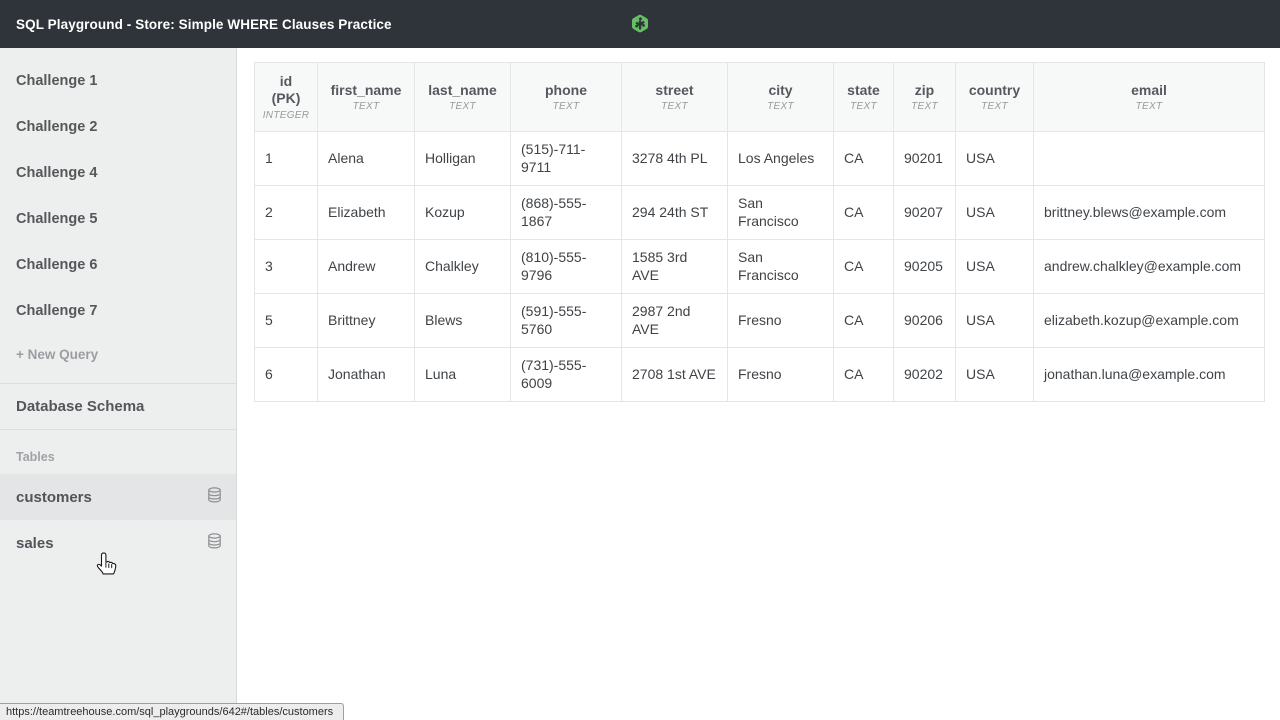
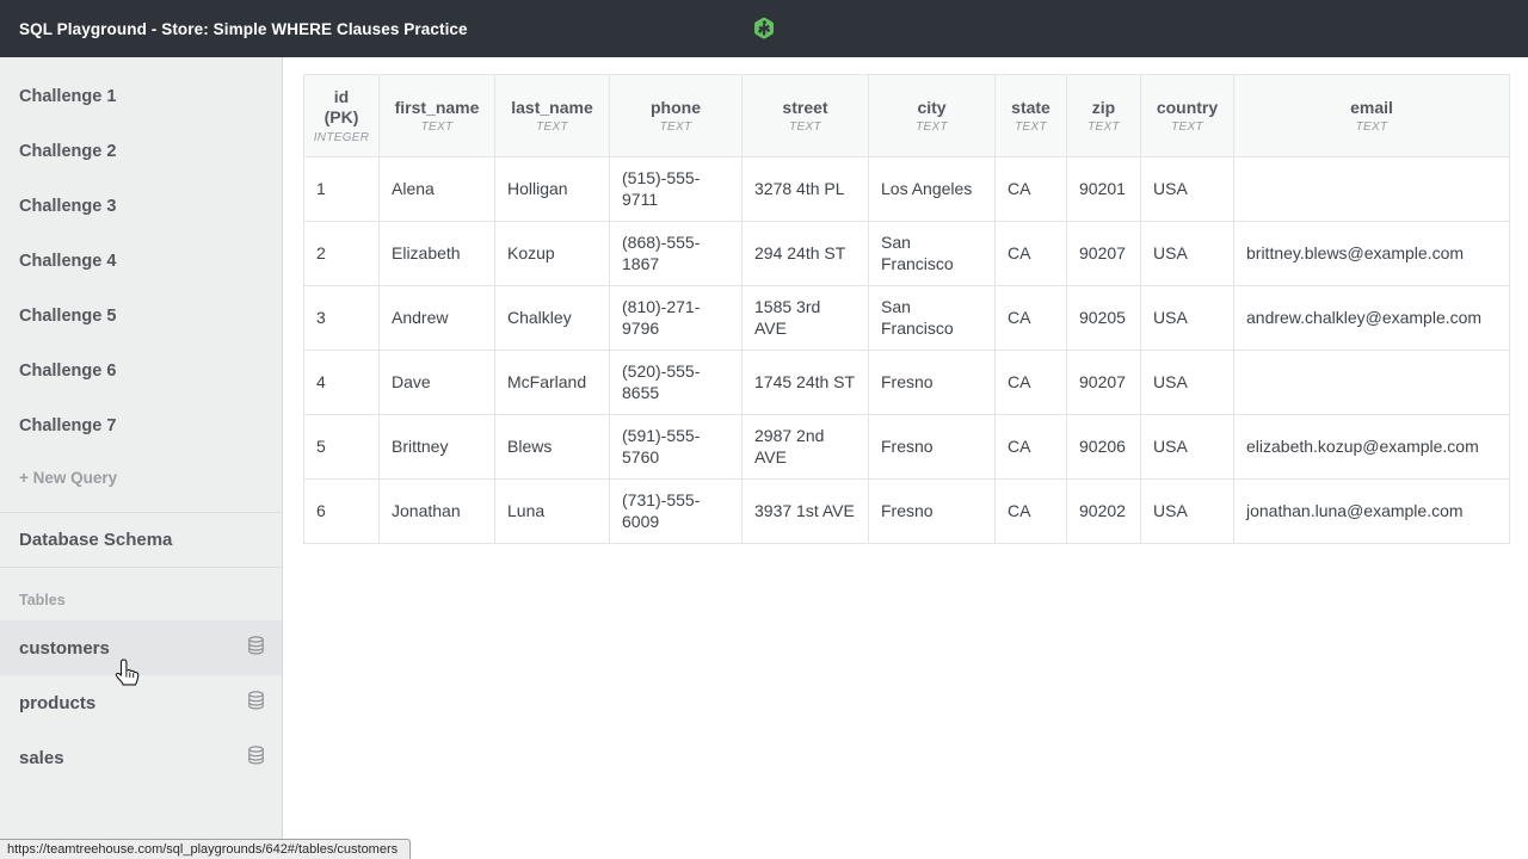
  SQL Playground - Store: Simple WHERE Clauses Practice
  Challenge 1
  Challenge 2
+ Challenge 3
  Challenge 4
  Challenge 5
  Challenge 6
  Challenge 7
  + New Query
  Database Schema
  Tables
  customers
+ products
  sales
  id (PK)INTEGER	first_nameTEXT	last_nameTEXT	phoneTEXT	streetTEXT	cityTEXT	stateTEXT	zipTEXT	countryTEXT	emailTEXT
- 1	Alena	Holligan	(515)-711-9711	3278 4th PL	Los Angeles	CA	90201	USA
+ 1	Alena	Holligan	(515)-555-9711	3278 4th PL	Los Angeles	CA	90201	USA
  2	Elizabeth	Kozup	(868)-555-1867	294 24th ST	San Francisco	CA	90207	USA	brittney.blews@example.com
- 3	Andrew	Chalkley	(810)-555-9796	1585 3rd AVE	San Francisco	CA	90205	USA	andrew.chalkley@example.com
+ 3	Andrew	Chalkley	(810)-271-9796	1585 3rd AVE	San Francisco	CA	90205	USA	andrew.chalkley@example.com
+ 4	Dave	McFarland	(520)-555-8655	1745 24th ST	Fresno	CA	90207	USA
  5	Brittney	Blews	(591)-555-5760	2987 2nd AVE	Fresno	CA	90206	USA	elizabeth.kozup@example.com
- 6	Jonathan	Luna	(731)-555-6009	2708 1st AVE	Fresno	CA	90202	USA	jonathan.luna@example.com
+ 6	Jonathan	Luna	(731)-555-6009	3937 1st AVE	Fresno	CA	90202	USA	jonathan.luna@example.com
  https://teamtreehouse.com/sql_playgrounds/642#/tables/customers
